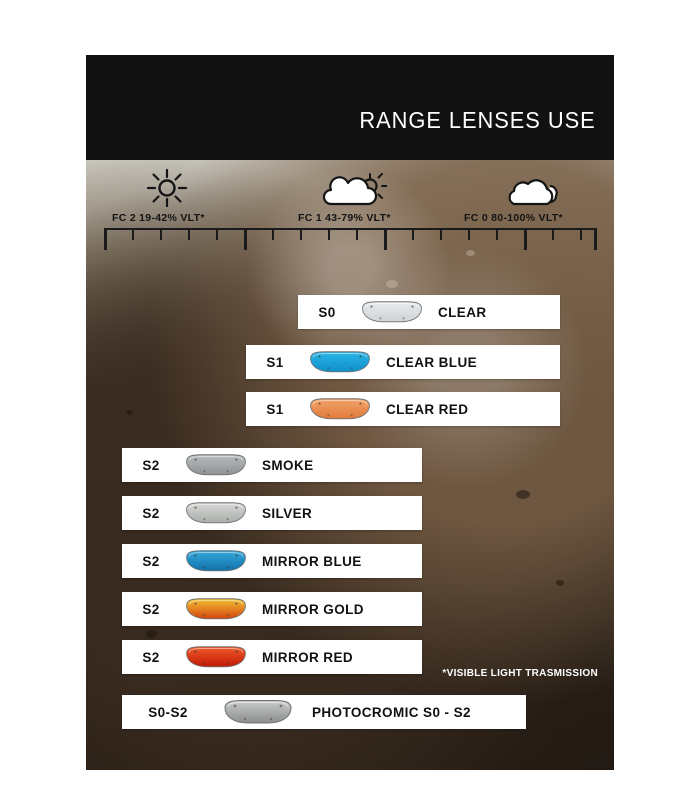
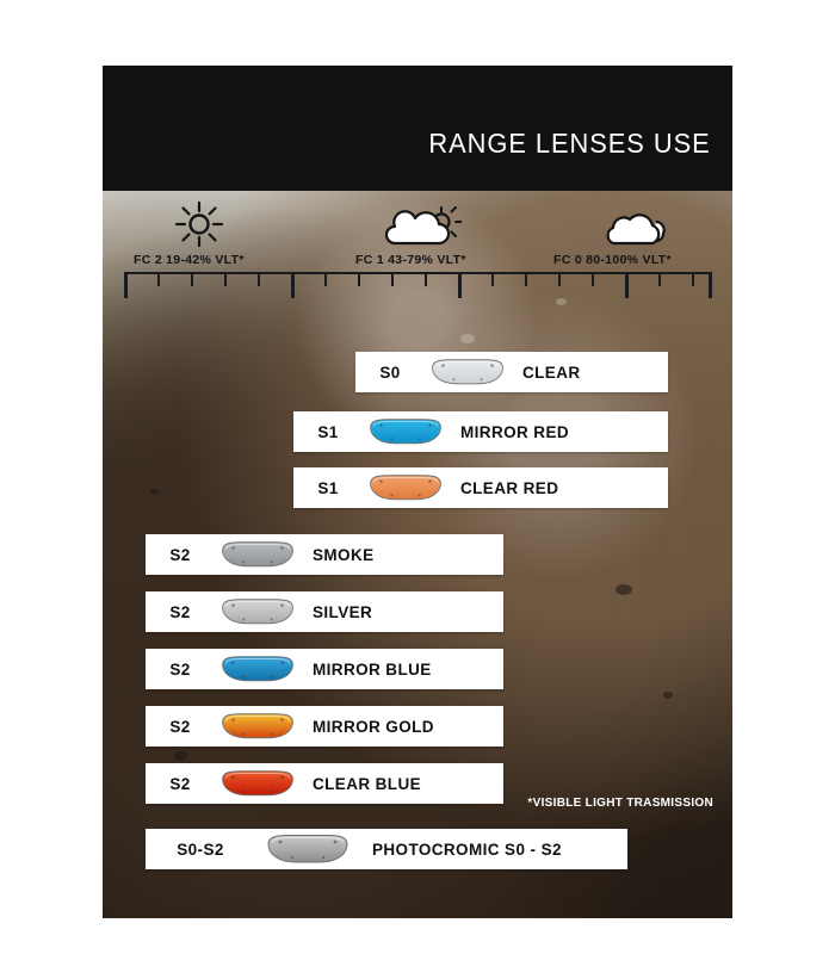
  RANGE LENSES USE
  FC 2 19-42% VLT*
  FC 1 43-79% VLT*
  FC 0 80-100% VLT*
  *VISIBLE LIGHT TRASMISSION
  S0
  CLEAR
  S1
- CLEAR BLUE
+ MIRROR RED
  S1
  CLEAR RED
  S2
  SMOKE
  S2
  SILVER
  S2
  MIRROR BLUE
  S2
  MIRROR GOLD
  S2
- MIRROR RED
+ CLEAR BLUE
  S0-S2
  PHOTOCROMIC S0 - S2
